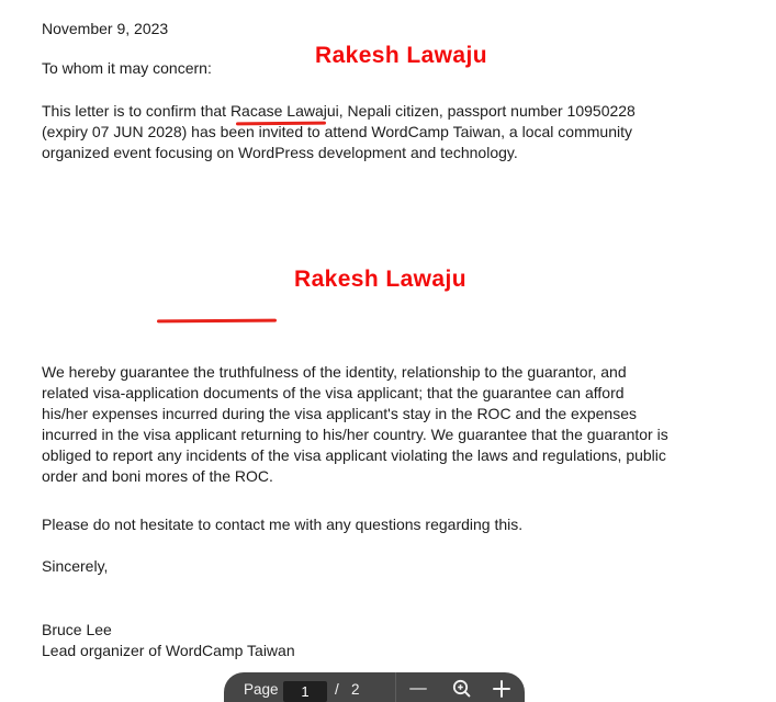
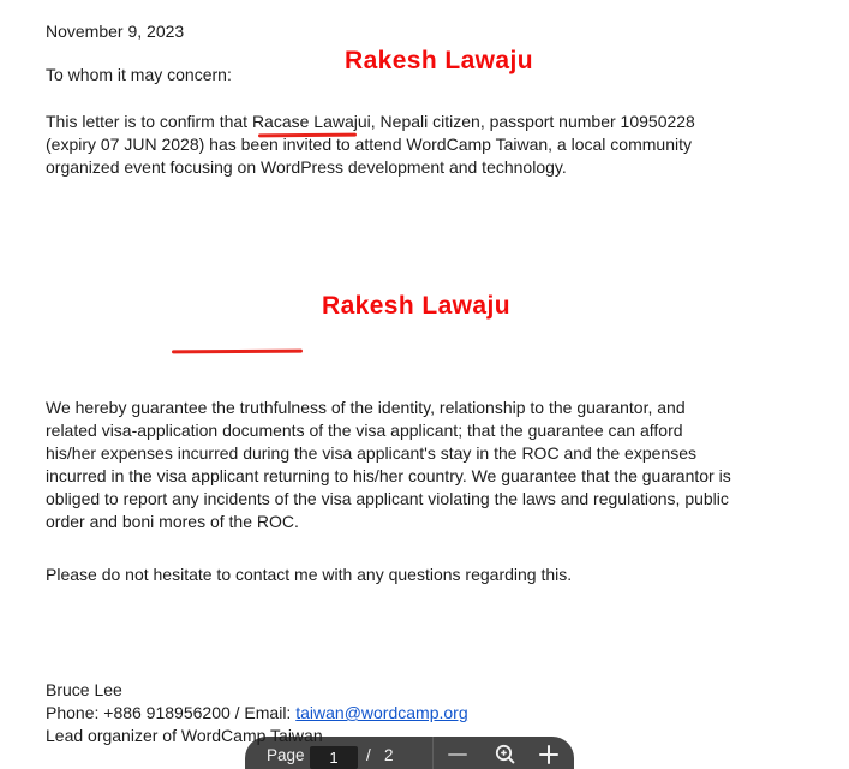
  November 9, 2023
  To whom it may concern:
  This letter is to confirm that Racase Lawajui, Nepali citizen, passport number 10950228
  (expiry 07 JUN 2028) has been invited to attend WordCamp Taiwan, a local community
  organized event focusing on WordPress development and technology.
  We hereby guarantee the truthfulness of the identity, relationship to the guarantor, and
  related visa-application documents of the visa applicant; that the guarantee can afford
  his/her expenses incurred during the visa applicant's stay in the ROC and the expenses
  incurred in the visa applicant returning to his/her country. We guarantee that the guarantor is
  obliged to report any incidents of the visa applicant violating the laws and regulations, public
  order and boni mores of the ROC.
  Please do not hesitate to contact me with any questions regarding this.
- Sincerely,
  Bruce Lee
+ Phone: +886 918956200 / Email: taiwan@wordcamp.org
  Lead organizer of WordCamp Taiwan
  Rakesh Lawaju
  Rakesh Lawaju
  Page
  1
  /
  2
